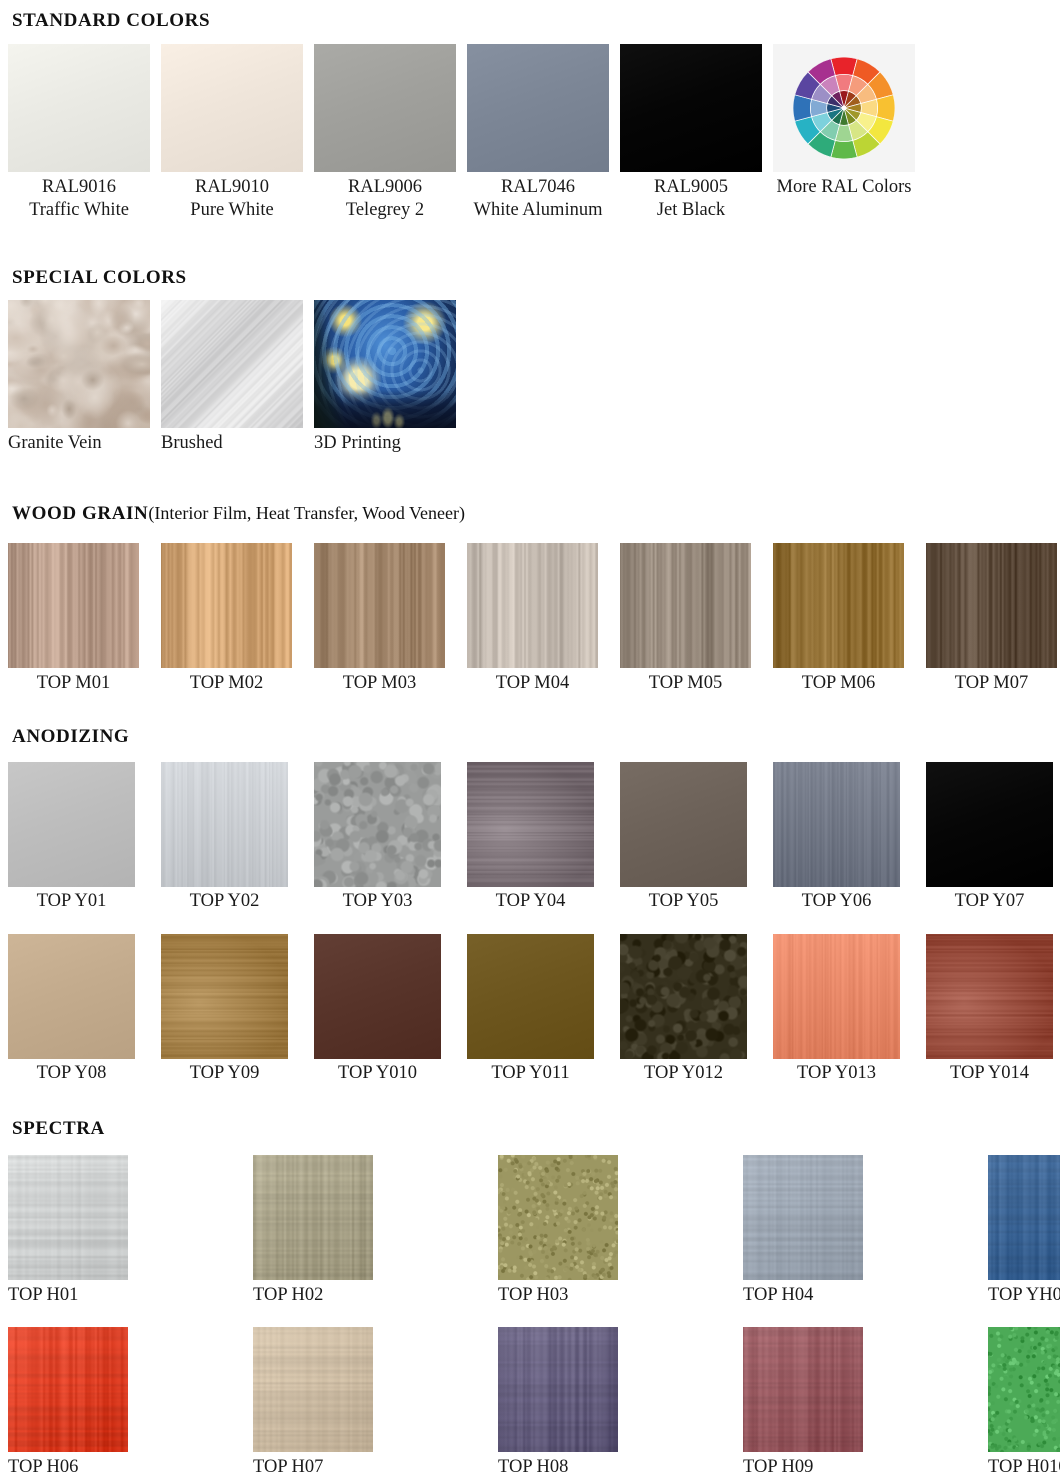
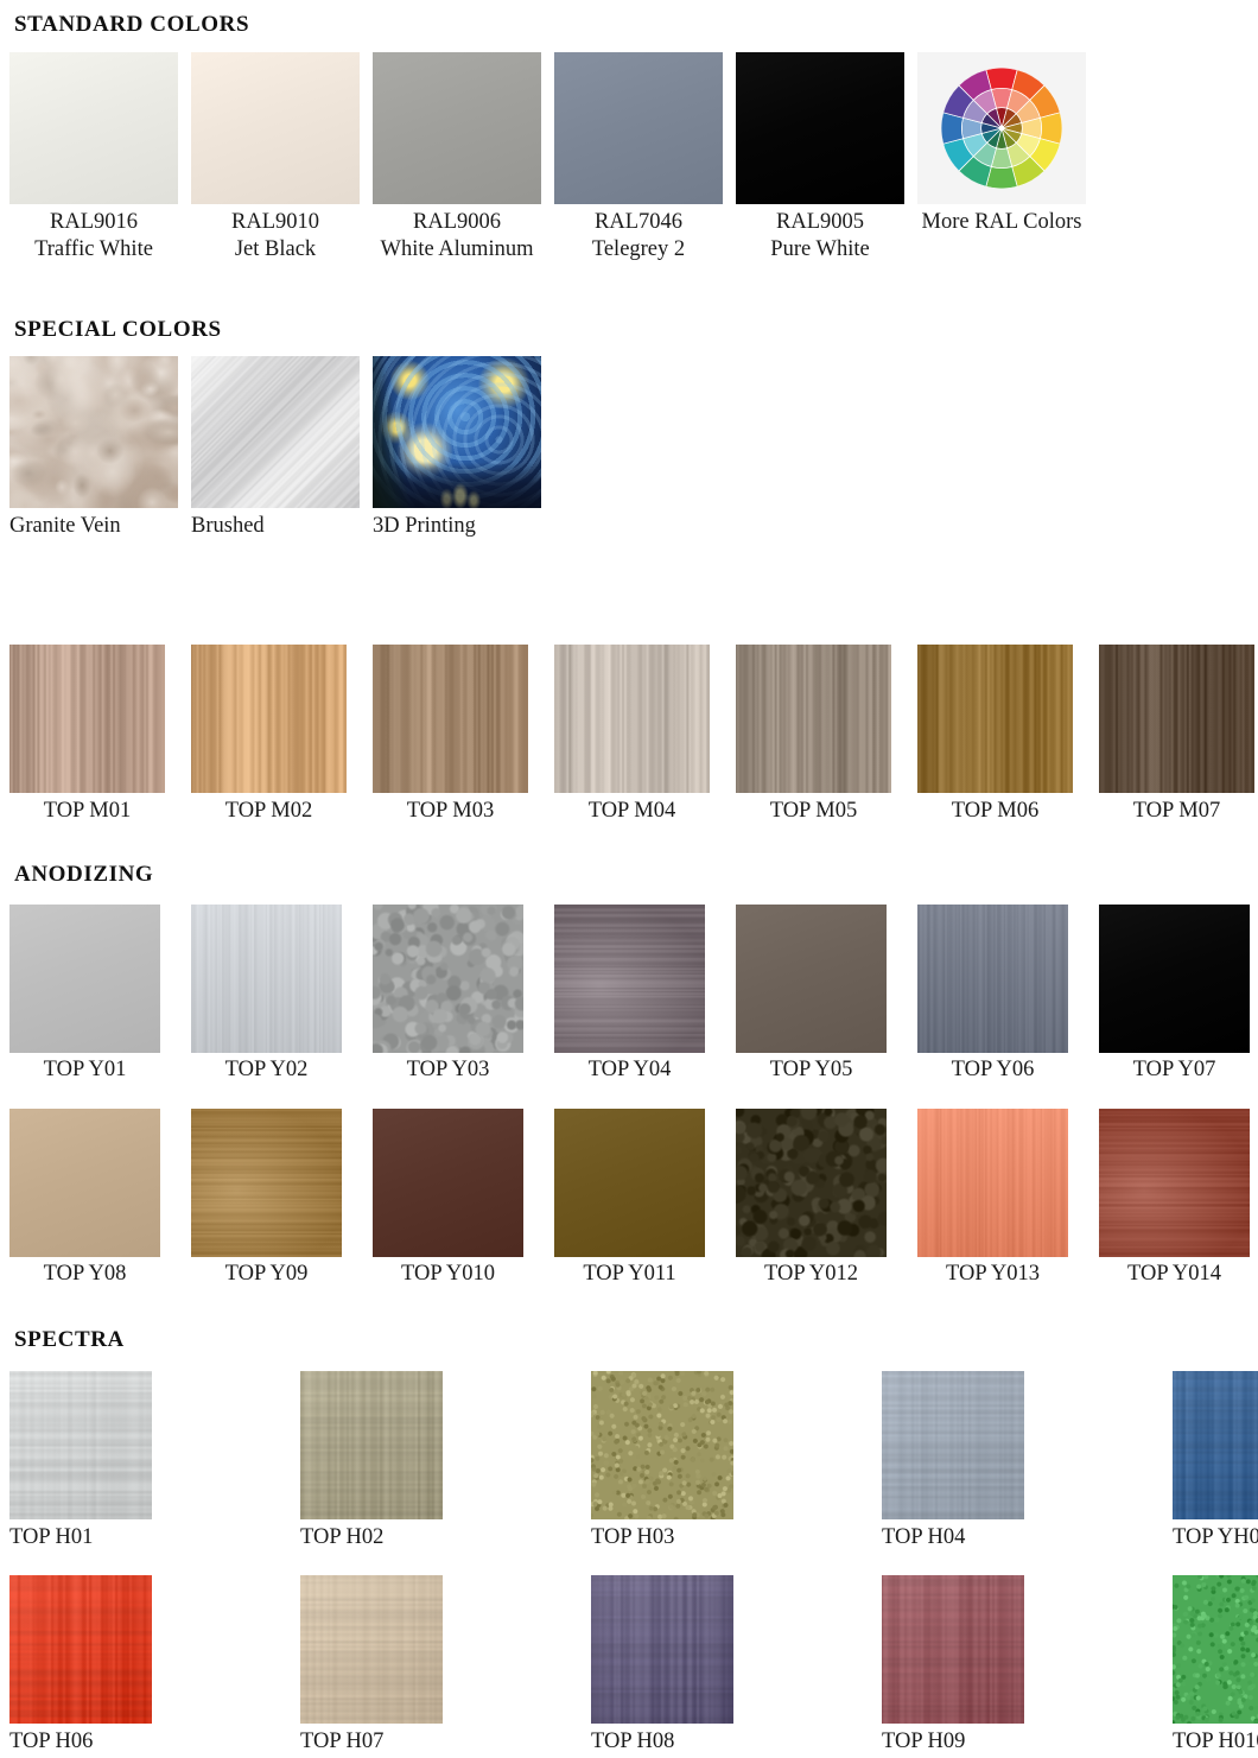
  STANDARD COLORS
  SPECIAL COLORS
- WOOD GRAIN(Interior Film, Heat Transfer, Wood Veneer)
  ANODIZING
  SPECTRA
  RAL9016
  Traffic White
  RAL9010
- Pure White
+ Jet Black
  RAL9006
- Telegrey 2
+ White Aluminum
  RAL7046
- White Aluminum
+ Telegrey 2
  RAL9005
- Jet Black
+ Pure White
  More RAL Colors
  Granite Vein
  Brushed
  3D Printing
  TOP M01
  TOP M02
  TOP M03
  TOP M04
  TOP M05
  TOP M06
  TOP M07
  TOP Y01
  TOP Y02
  TOP Y03
  TOP Y04
  TOP Y05
  TOP Y06
  TOP Y07
  TOP Y08
  TOP Y09
  TOP Y010
  TOP Y011
  TOP Y012
  TOP Y013
  TOP Y014
  TOP H01
  TOP H02
  TOP H03
  TOP H04
  TOP YH0
  TOP H06
  TOP H07
  TOP H08
  TOP H09
  TOP H01
